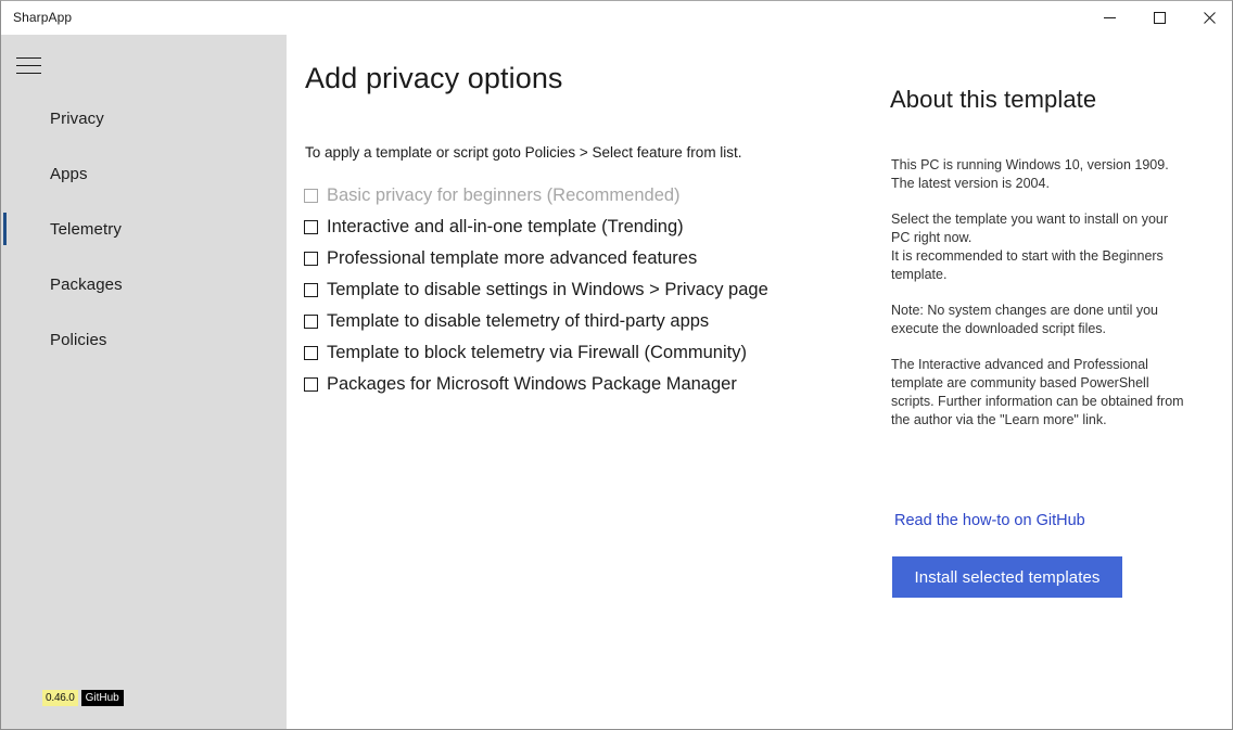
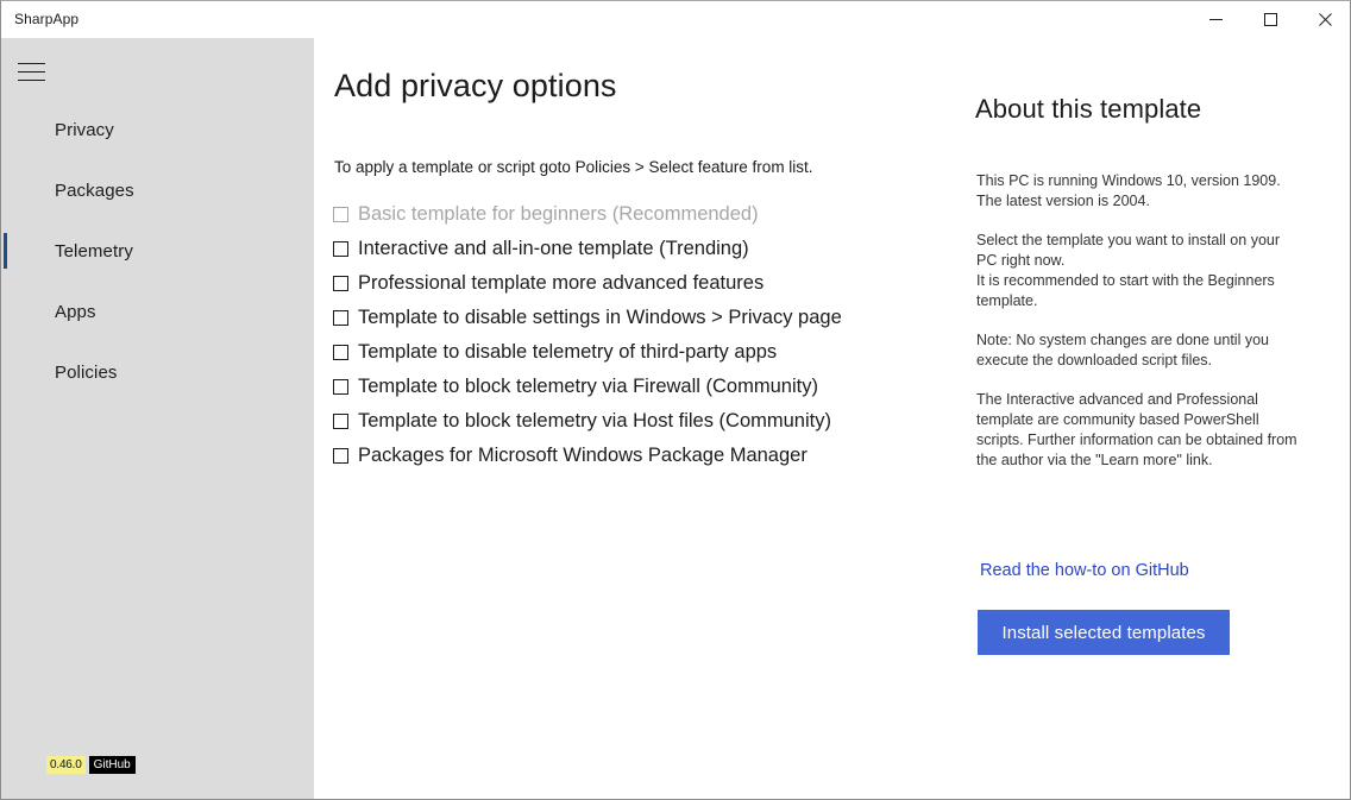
  SharpApp
  Privacy
- Apps
+ Packages
  Telemetry
- Packages
+ Apps
  Policies
  0.46.0
  GitHub
  Add privacy options
  To apply a template or script goto Policies > Select feature from list.
- Basic privacy for beginners (Recommended)
+ Basic template for beginners (Recommended)
  Interactive and all-in-one template (Trending)
  Professional template more advanced features
  Template to disable settings in Windows > Privacy page
  Template to disable telemetry of third-party apps
  Template to block telemetry via Firewall (Community)
+ Template to block telemetry via Host files (Community)
  Packages for Microsoft Windows Package Manager
  About this template
  This PC is running Windows 10, version 1909.
  The latest version is 2004.
  Select the template you want to install on your PC right now.
  It is recommended to start with the Beginners template.
  Note: No system changes are done until you execute the downloaded script files.
  The Interactive advanced and Professional template are community based PowerShell scripts. Further information can be obtained from the author via the "Learn more" link.
  Read the how-to on GitHub
  Install selected templates
